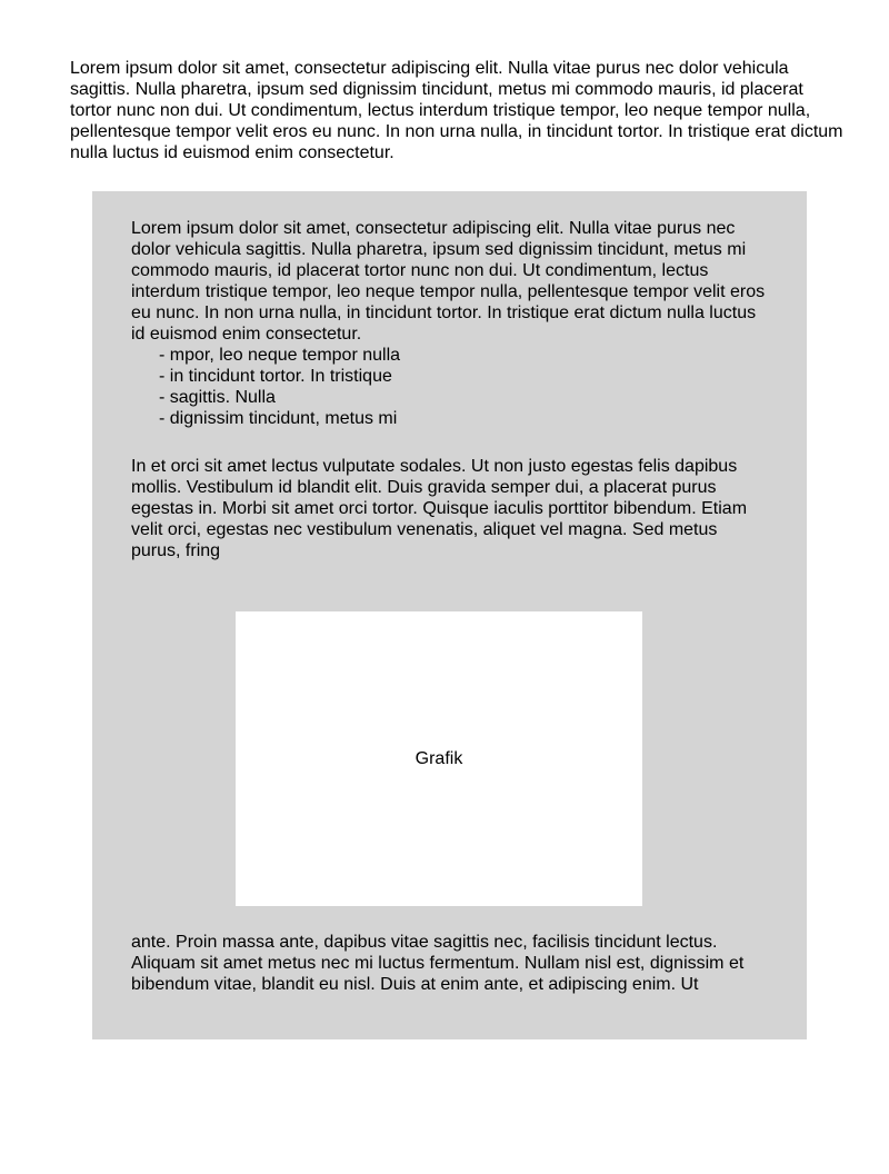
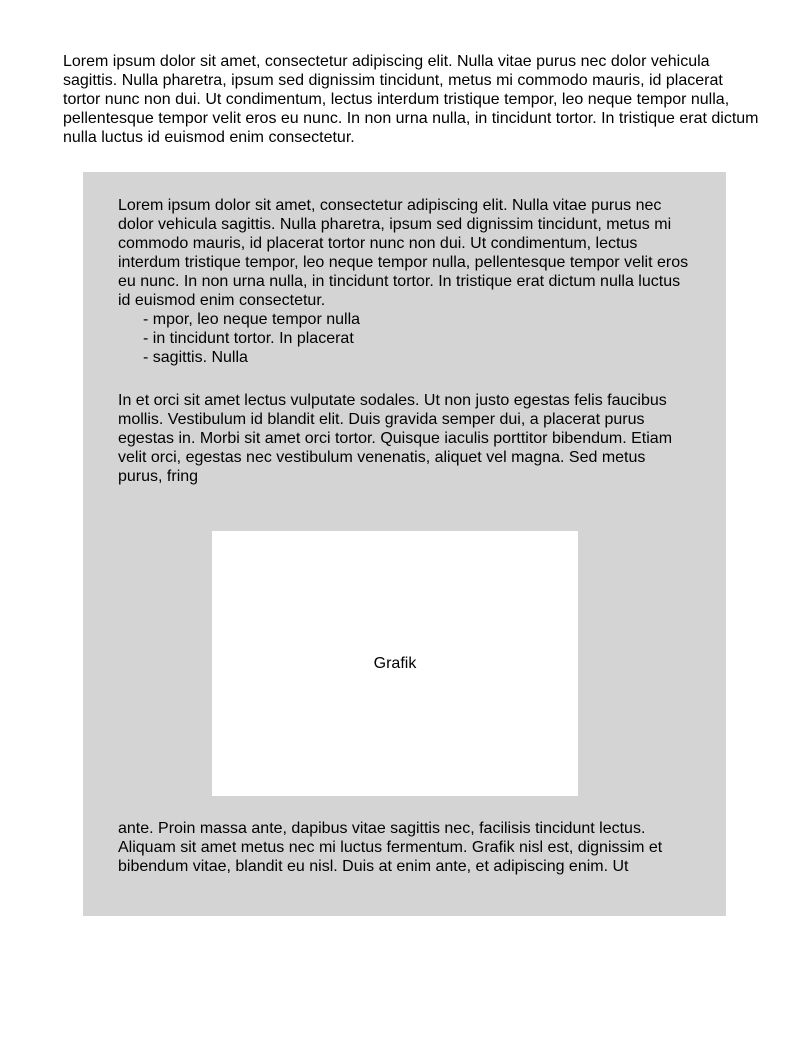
  Lorem ipsum dolor sit amet, consectetur adipiscing elit. Nulla vitae purus nec dolor vehicula sagittis. Nulla pharetra, ipsum sed dignissim tincidunt, metus mi commodo mauris, id placerat tortor nunc non dui. Ut condimentum, lectus interdum tristique tempor, leo neque tempor nulla, pellentesque tempor velit eros eu nunc. In non urna nulla, in tincidunt tortor. In tristique erat dictum nulla luctus id euismod enim consectetur.
  Lorem ipsum dolor sit amet, consectetur adipiscing elit. Nulla vitae purus nec dolor vehicula sagittis. Nulla pharetra, ipsum sed dignissim tincidunt, metus mi commodo mauris, id placerat tortor nunc non dui. Ut condimentum, lectus interdum tristique tempor, leo neque tempor nulla, pellentesque tempor velit eros eu nunc. In non urna nulla, in tincidunt tortor. In tristique erat dictum nulla luctus id euismod enim consectetur.
  - mpor, leo neque tempor nulla
- - in tincidunt tortor. In tristique
+ - in tincidunt tortor. In placerat
  - sagittis. Nulla
- - dignissim tincidunt, metus mi
- In et orci sit amet lectus vulputate sodales. Ut non justo egestas felis dapibus mollis. Vestibulum id blandit elit. Duis gravida semper dui, a placerat purus egestas in. Morbi sit amet orci tortor. Quisque iaculis porttitor bibendum. Etiam velit orci, egestas nec vestibulum venenatis, aliquet vel magna. Sed metus purus, fring
+ In et orci sit amet lectus vulputate sodales. Ut non justo egestas felis faucibus mollis. Vestibulum id blandit elit. Duis gravida semper dui, a placerat purus egestas in. Morbi sit amet orci tortor. Quisque iaculis porttitor bibendum. Etiam velit orci, egestas nec vestibulum venenatis, aliquet vel magna. Sed metus purus, fring
  Grafik
- ante. Proin massa ante, dapibus vitae sagittis nec, facilisis tincidunt lectus. Aliquam sit amet metus nec mi luctus fermentum. Nullam nisl est, dignissim et bibendum vitae, blandit eu nisl. Duis at enim ante, et adipiscing enim. Ut
+ ante. Proin massa ante, dapibus vitae sagittis nec, facilisis tincidunt lectus. Aliquam sit amet metus nec mi luctus fermentum. Grafik nisl est, dignissim et bibendum vitae, blandit eu nisl. Duis at enim ante, et adipiscing enim. Ut
